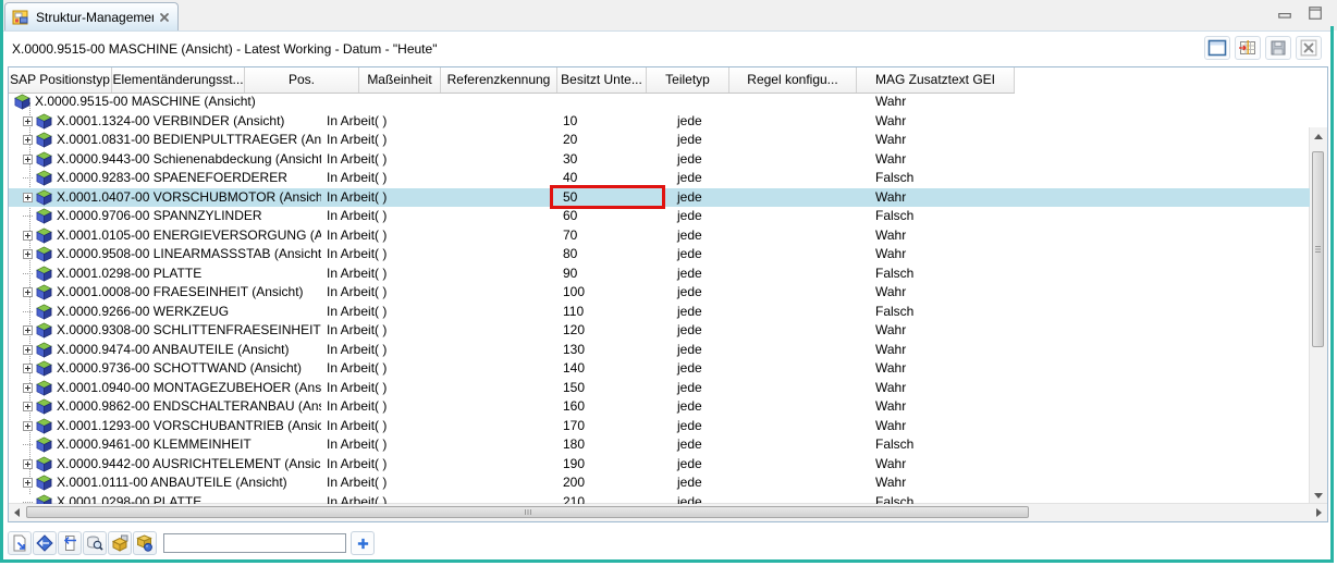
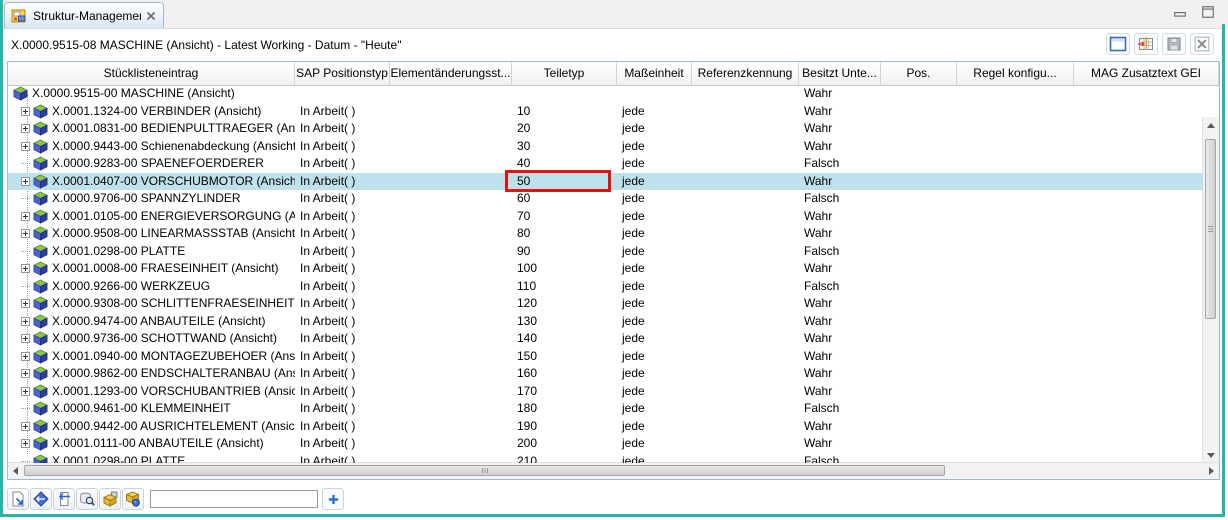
  Struktur-Manageme
- X.0000.9515-00 MASCHINE (Ansicht) - Latest Working - Datum - "Heute"
+ X.0000.9515-08 MASCHINE (Ansicht) - Latest Working - Datum - "Heute"
+ Stücklisteneintrag
  SAP Positionstyp
  Elementänderungsst...
- Pos.
+ Teiletyp
  Maßeinheit
  Referenzkennung
  Besitzt Unte...
- Teiletyp
+ Pos.
  Regel konfigu...
  MAG Zusatztext GEI
  X.0000.9515-00 MASCHINE (Ansicht)
  Wahr
  X.0001.1324-00 VERBINDER (Ansicht)
  In Arbeit( )
  10
  jede
  Wahr
  X.0001.0831-00 BEDIENPULTTRAEGER (An
  In Arbeit( )
  20
  jede
  Wahr
  X.0000.9443-00 Schienenabdeckung (Ansicht
  In Arbeit( )
  30
  jede
  Wahr
  X.0000.9283-00 SPAENEFOERDERER
  In Arbeit( )
  40
  jede
  Falsch
  X.0001.0407-00 VORSCHUBMOTOR (Ansich
  In Arbeit( )
  50
  jede
  Wahr
  X.0000.9706-00 SPANNZYLINDER
  In Arbeit( )
  60
  jede
  Falsch
  X.0001.0105-00 ENERGIEVERSORGUNG (A
  In Arbeit( )
  70
  jede
  Wahr
  X.0000.9508-00 LINEARMASSSTAB (Ansicht
  In Arbeit( )
  80
  jede
  Wahr
  X.0001.0298-00 PLATTE
  In Arbeit( )
  90
  jede
  Falsch
  X.0001.0008-00 FRAESEINHEIT (Ansicht)
  In Arbeit( )
  100
  jede
  Wahr
  X.0000.9266-00 WERKZEUG
  In Arbeit( )
  110
  jede
  Falsch
  X.0000.9308-00 SCHLITTENFRAESEINHEIT
  In Arbeit( )
  120
  jede
  Wahr
  X.0000.9474-00 ANBAUTEILE (Ansicht)
  In Arbeit( )
  130
  jede
  Wahr
  X.0000.9736-00 SCHOTTWAND (Ansicht)
  In Arbeit( )
  140
  jede
  Wahr
  X.0001.0940-00 MONTAGEZUBEHOER (Ans
  In Arbeit( )
  150
  jede
  Wahr
  X.0000.9862-00 ENDSCHALTERANBAU (An
  In Arbeit( )
  160
  jede
  Wahr
  X.0001.1293-00 VORSCHUBANTRIEB (Ansic
  In Arbeit( )
  170
  jede
  Wahr
  X.0000.9461-00 KLEMMEINHEIT
  In Arbeit( )
  180
  jede
  Falsch
  X.0000.9442-00 AUSRICHTELEMENT (Ansic
  In Arbeit( )
  190
  jede
  Wahr
  X.0001.0111-00 ANBAUTEILE (Ansicht)
  In Arbeit( )
  200
  jede
  Wahr
  X.0001.0298-00 PLATTE
  In Arbeit( )
  210
  jede
  Falsch
